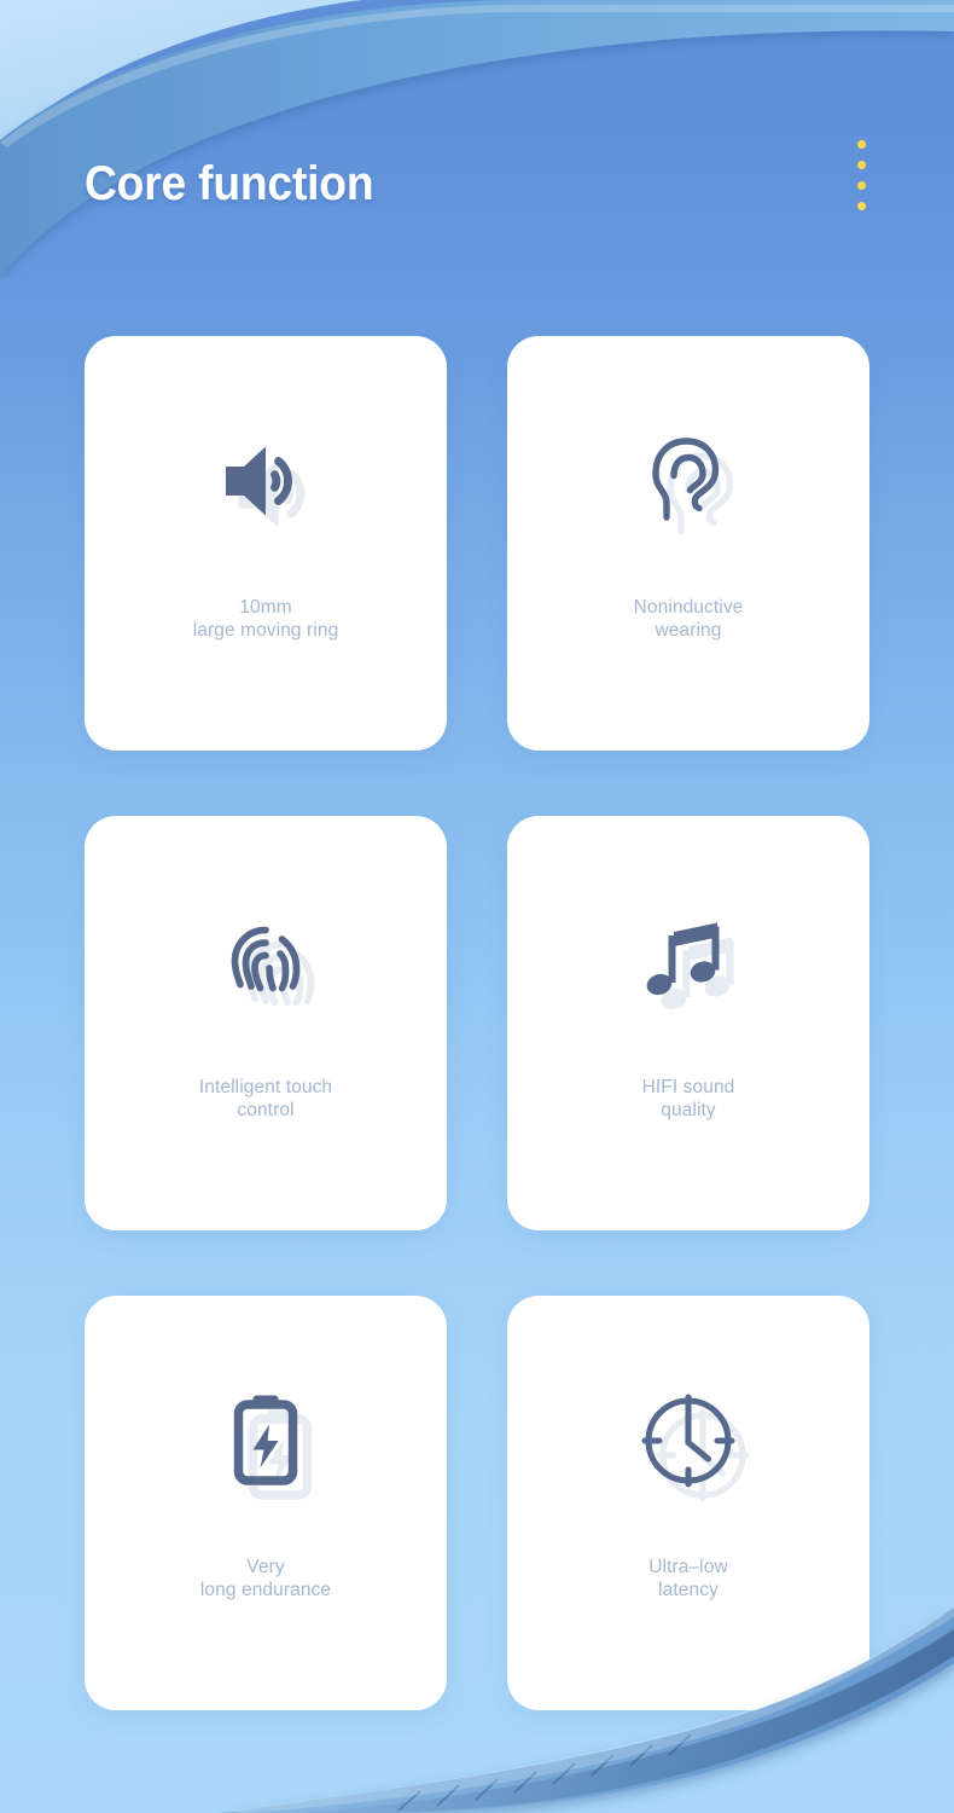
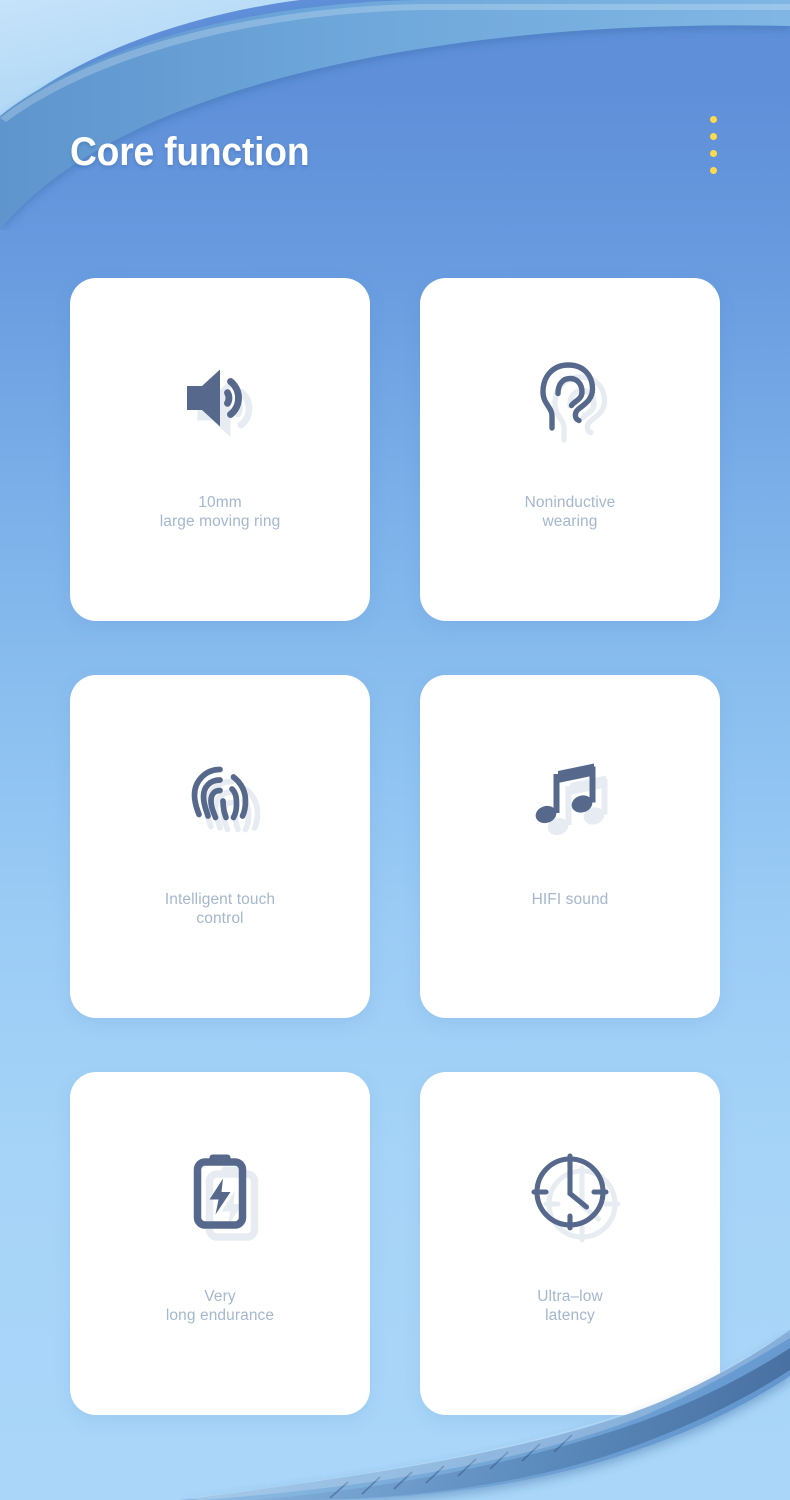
  Core function
  10mm
  large moving ring
  Noninductive
  wearing
  Intelligent touch
  control
  HIFI sound
- quality
  Very
  long endurance
  Ultra–low
  latency
